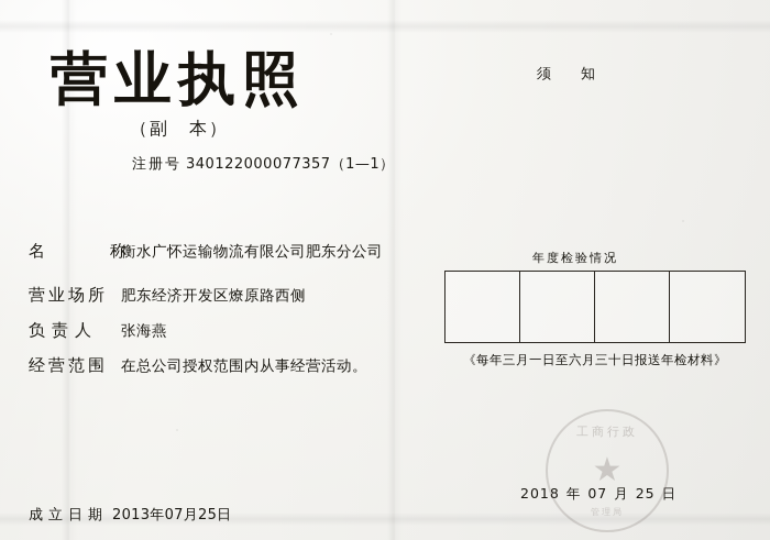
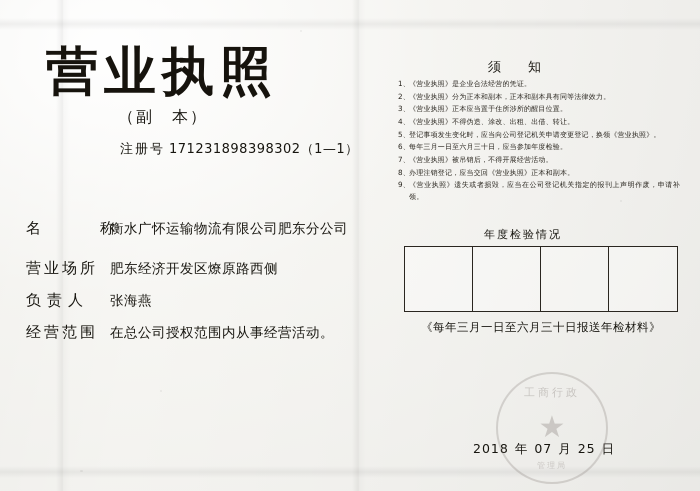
  营业执照
  （副 本）
- 注册号 340122000077357（1—1）
+ 注册号 171231898398302（1—1）
  名 衡水广怀运输物流有限公司肥东分公司
  营业场所 肥东经济开发区燎原路西侧
  负责人 张海燕
  经营范围 在总公司授权范围内从事经营活动。
- 成立日期 2013年07月25日
  须 知
+ 1、
+ 《营业执照》是企业合法经营的凭证。
+ 2、
+ 《营业执照》分为正本和副本，正本和副本具有同等法律效力。
+ 3、
+ 《营业执照》正本应当置于住所涉所的醒目位置。
+ 4、
+ 《营业执照》不得伪造、涂改、出租、出借、转让。
+ 5、
+ 登记事项发生变化时，应当向公司登记机关申请变更登记，换领《营业执照》。
+ 6、
+ 每年三月一日至六月三十日，应当参加年度检验。
+ 7、
+ 《营业执照》被吊销后，不得开展经营活动。
+ 8、
+ 办理注销登记，应当交回《营业执照》正本和副本。
+ 9、
+ 《营业执照》遗失或者损毁，应当在公司登记机关指定的报刊上声明作废，申请补领。
  年度检验情况
  《每年三月一日至六月三十日报送年检材料》
  2018 年 07 月 25 日
  工商行政
  ★
  管理局
